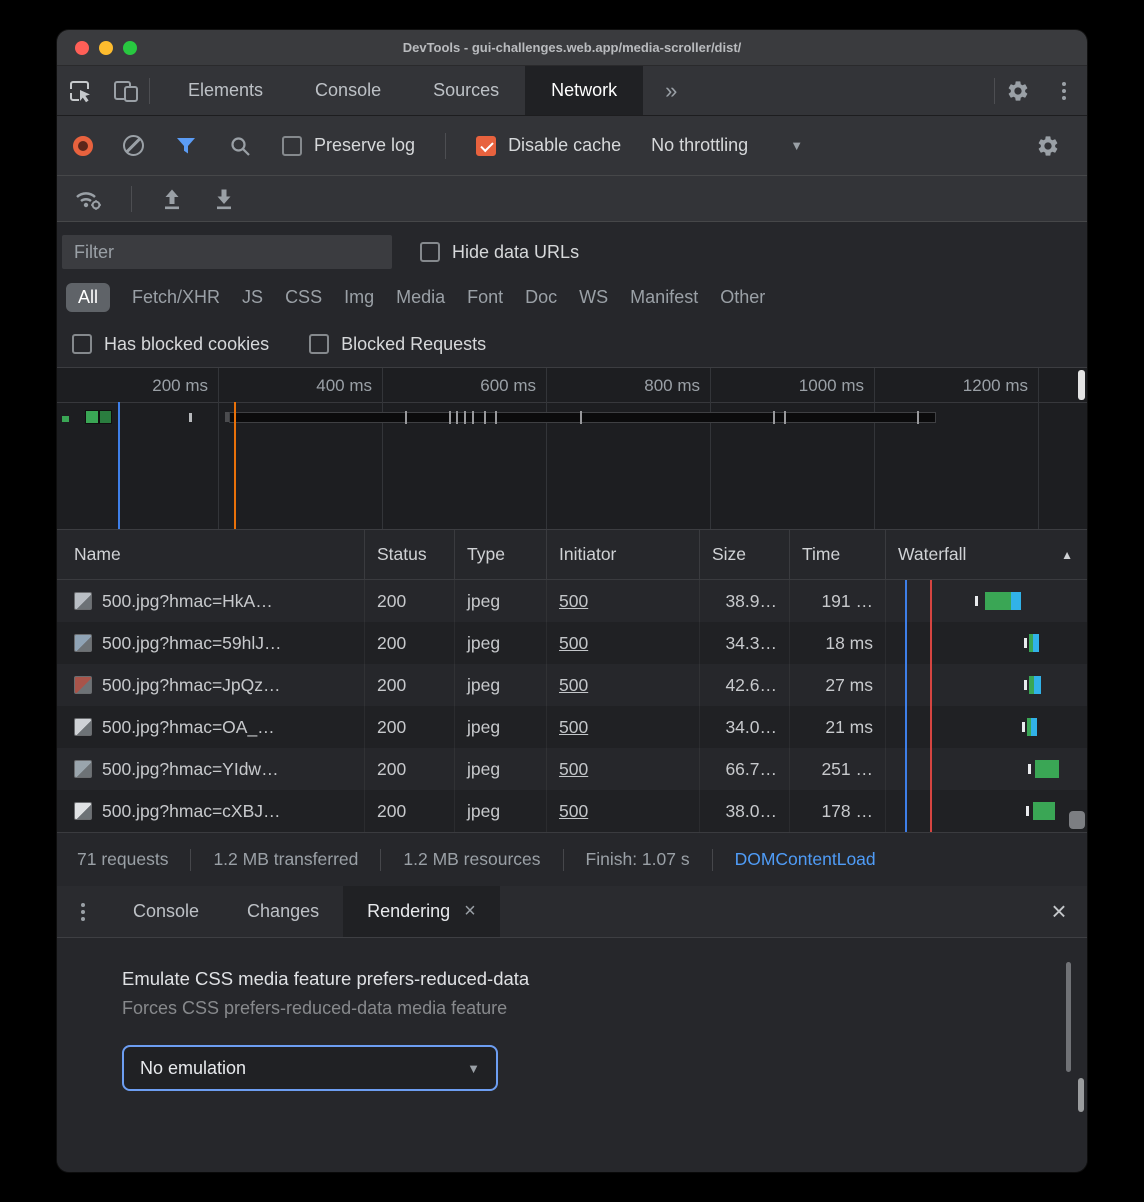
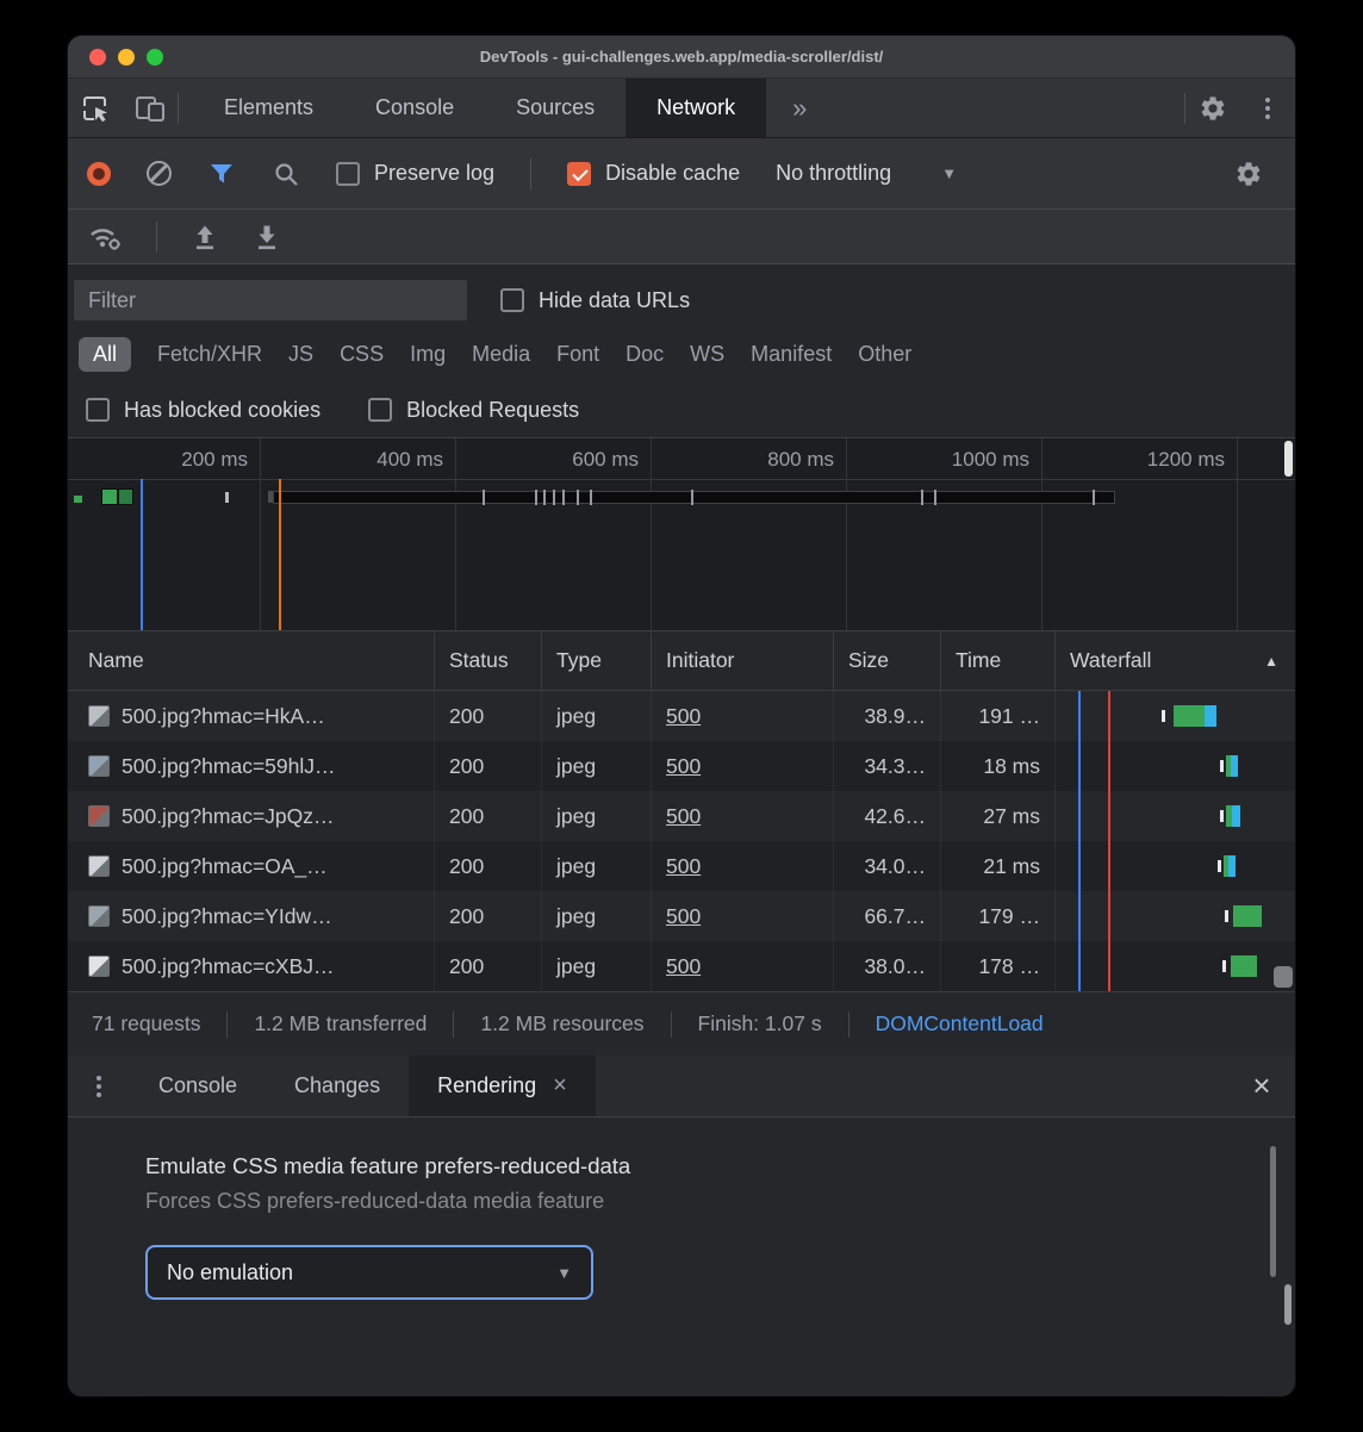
  DevTools - gui-challenges.web.app/media-scroller/dist/
  Elements
  Console
  Sources
  Network
  »
  Preserve log
  Disable cache
  No throttling
  ▼
  Filter
  Hide data URLs
  All
  Fetch/XHR
  JS
  CSS
  Img
  Media
  Font
  Doc
  WS
  Manifest
  Other
  Has blocked cookies
  Blocked Requests
  200 ms
  400 ms
  600 ms
  800 ms
  1000 ms
  1200 ms
  Name
  Status
  Type
  Initiator
  Size
  Time
  Waterfall
  ▲
  500.jpg?hmac=HkA…
  200
  jpeg
  500
  38.9…
  191 …
  500.jpg?hmac=59hlJ…
  200
  jpeg
  500
  34.3…
  18 ms
  500.jpg?hmac=JpQz…
  200
  jpeg
  500
  42.6…
  27 ms
  500.jpg?hmac=OA_…
  200
  jpeg
  500
  34.0…
  21 ms
  500.jpg?hmac=YIdw…
  200
  jpeg
  500
  66.7…
- 251 …
+ 179 …
  500.jpg?hmac=cXBJ…
  200
  jpeg
  500
  38.0…
  178 …
  71 requests
  1.2 MB transferred
  1.2 MB resources
  Finish: 1.07 s
  DOMContentLoad
  Console
  Changes
  Rendering
  ×
  ×
  Emulate CSS media feature prefers-reduced-data
  Forces CSS prefers-reduced-data media feature
  No emulation
  ▼
